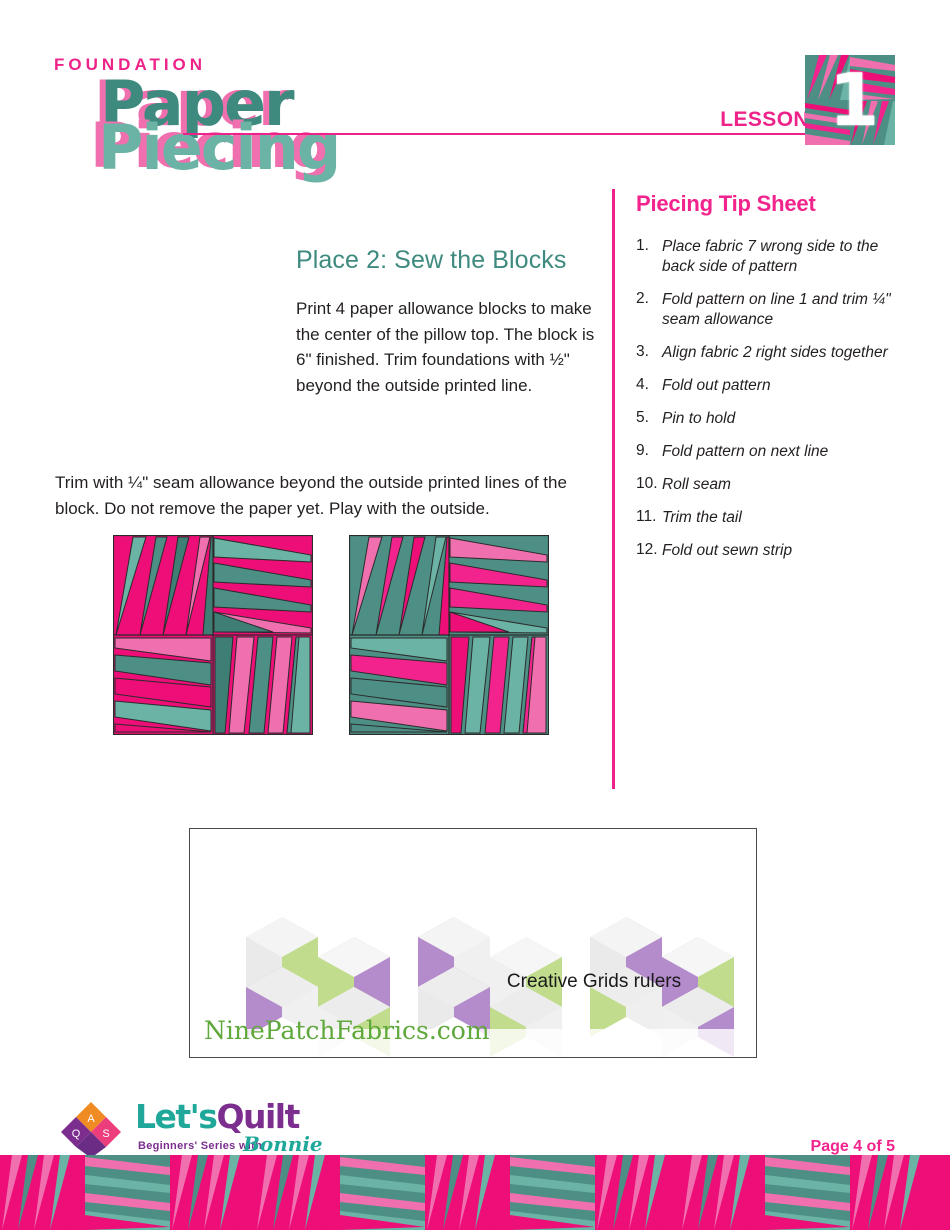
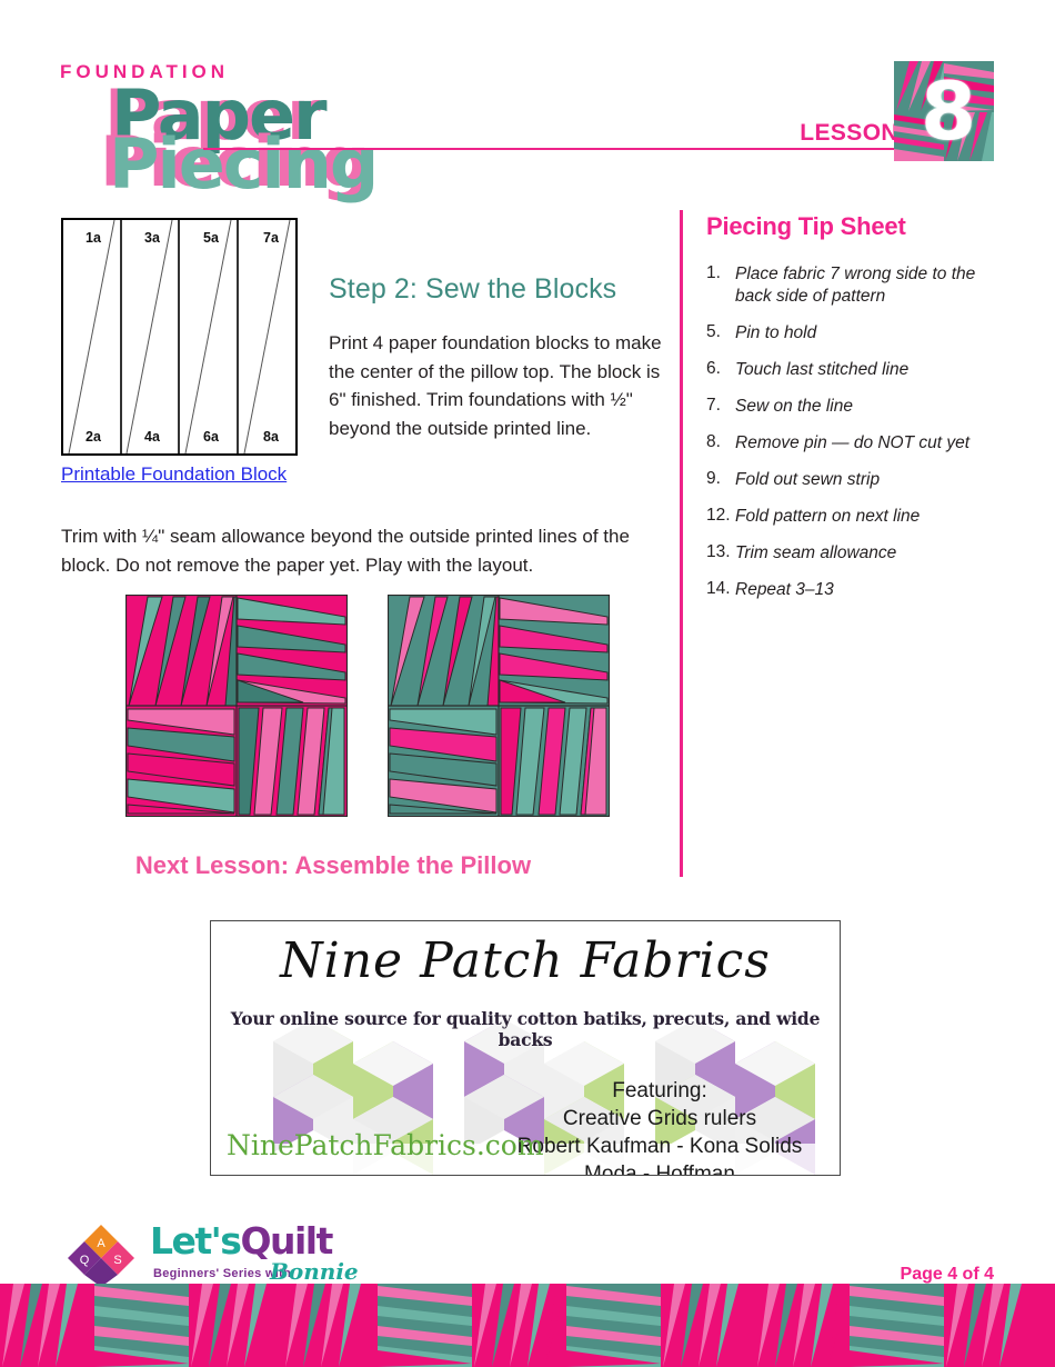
  FOUNDATION
  Paper
  Piecing
  Piecing
  LESSON
- 1
+ 8
+ 1a
+ 3a
+ 5a
+ 7a
+ 2a
+ 4a
+ 6a
+ 8a
+ Printable Foundation Block
- Place 2: Sew the Blocks
+ Step 2: Sew the Blocks
- Print 4 paper allowance blocks to make the center of the pillow top. The block is 6" finished. Trim foundations with ½" beyond the outside printed line.
+ Print 4 paper foundation blocks to make the center of the pillow top. The block is 6" finished. Trim foundations with ½" beyond the outside printed line.
- Trim with ¼" seam allowance beyond the outside printed lines of the block. Do not remove the paper yet. Play with the outside.
+ Trim with ¼" seam allowance beyond the outside printed lines of the block. Do not remove the paper yet. Play with the layout.
+ Next Lesson: Assemble the Pillow
  Piecing Tip Sheet
  1.
  Place fabric 7 wrong side to the back side of pattern
- 2.
- Fold pattern on line 1 and trim ¼" seam allowance
- 3.
- Align fabric 2 right sides together
- 4.
- Fold out pattern
  5.
  Pin to hold
+ 6.
+ Touch last stitched line
+ 7.
+ Sew on the line
+ 8.
+ Remove pin — do NOT cut yet
  9.
- Fold pattern on next line
+ Fold out sewn strip
- 10.
- Roll seam
- 11.
- Trim the tail
  12.
- Fold out sewn strip
+ Fold pattern on next line
+ 13.
+ Trim seam allowance
+ 14.
+ Repeat 3–13
+ Nine Patch Fabrics
+ Your online source for quality cotton batiks, precuts, and wide backs
+ Featuring:
  Creative Grids rulers
+ Robert Kaufman - Kona Solids
+ Moda - Hoffman
  NinePatchFabrics.com
  A
  Q
  S
  Let'sQuilt
  Beginners' Series with
  Bonnie
- Page 4 of 5
+ Page 4 of 4
